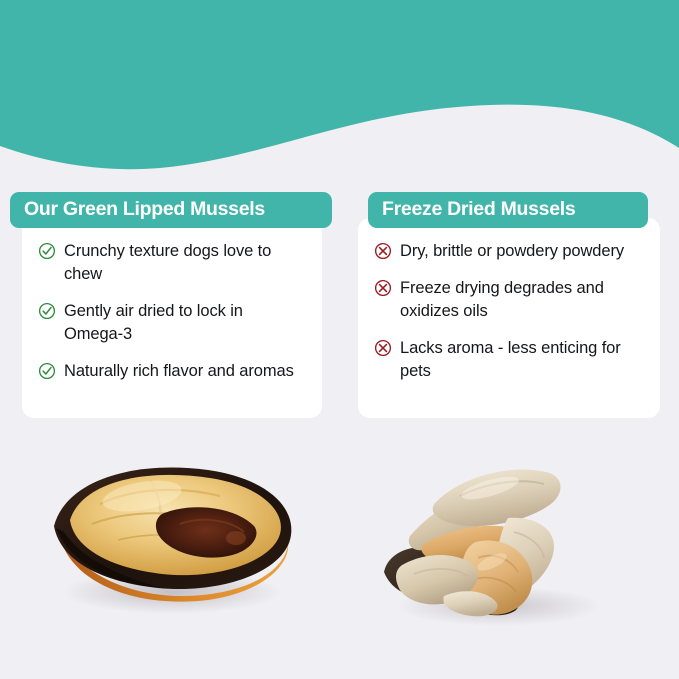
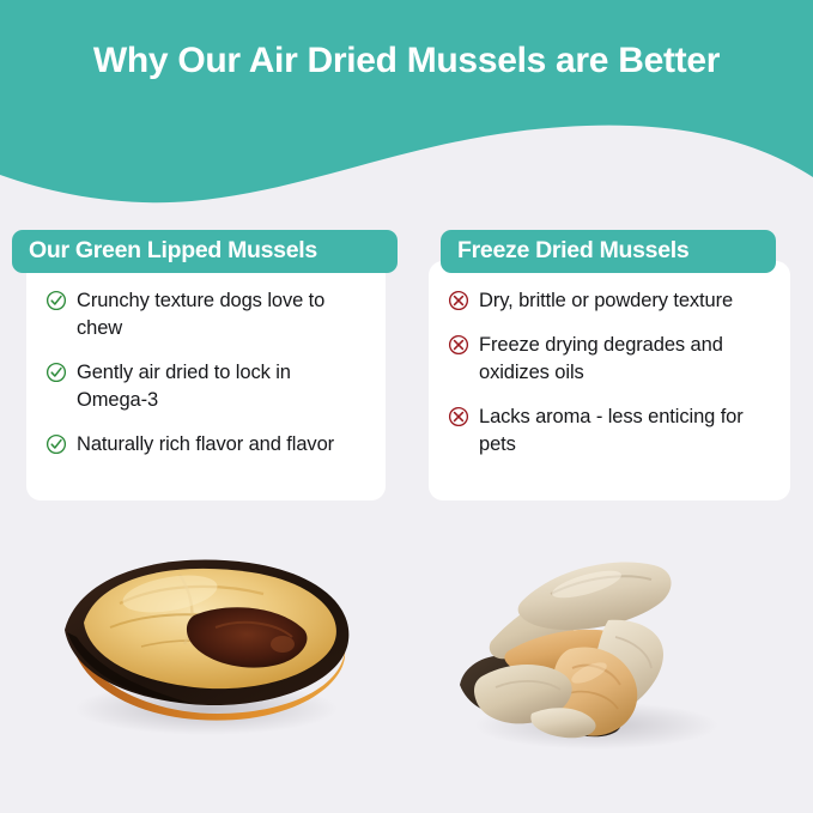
+ Why Our Air Dried Mussels are Better
  Our Green Lipped Mussels
  Crunchy texture dogs love to chew
  Gently air dried to lock in Omega-3
- Naturally rich flavor and aromas
+ Naturally rich flavor and flavor
  Freeze Dried Mussels
- Dry, brittle or powdery powdery
+ Dry, brittle or powdery texture
  Freeze drying degrades and oxidizes oils
  Lacks aroma - less enticing for pets
